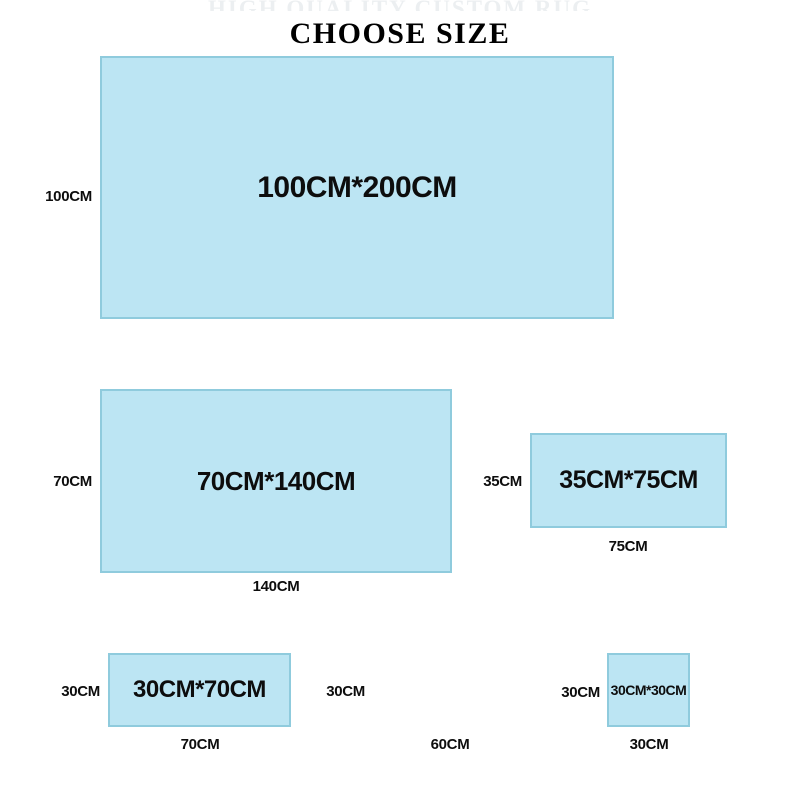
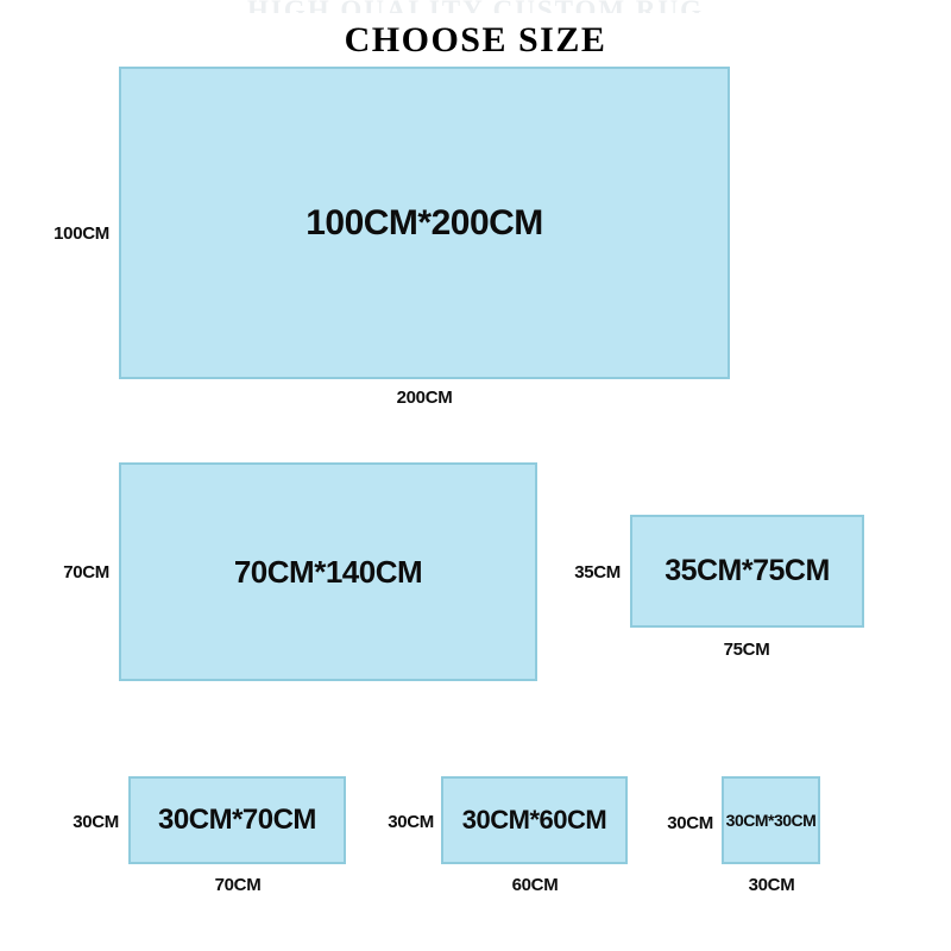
  CHOOSE SIZE
  100CM
  100CM*200CM
+ 200CM
  70CM
  70CM*140CM
- 140CM
  35CM
  35CM*75CM
  75CM
  30CM
  30CM*70CM
  70CM
  30CM
+ 30CM*60CM
  60CM
  30CM
  30CM*30CM
  30CM
